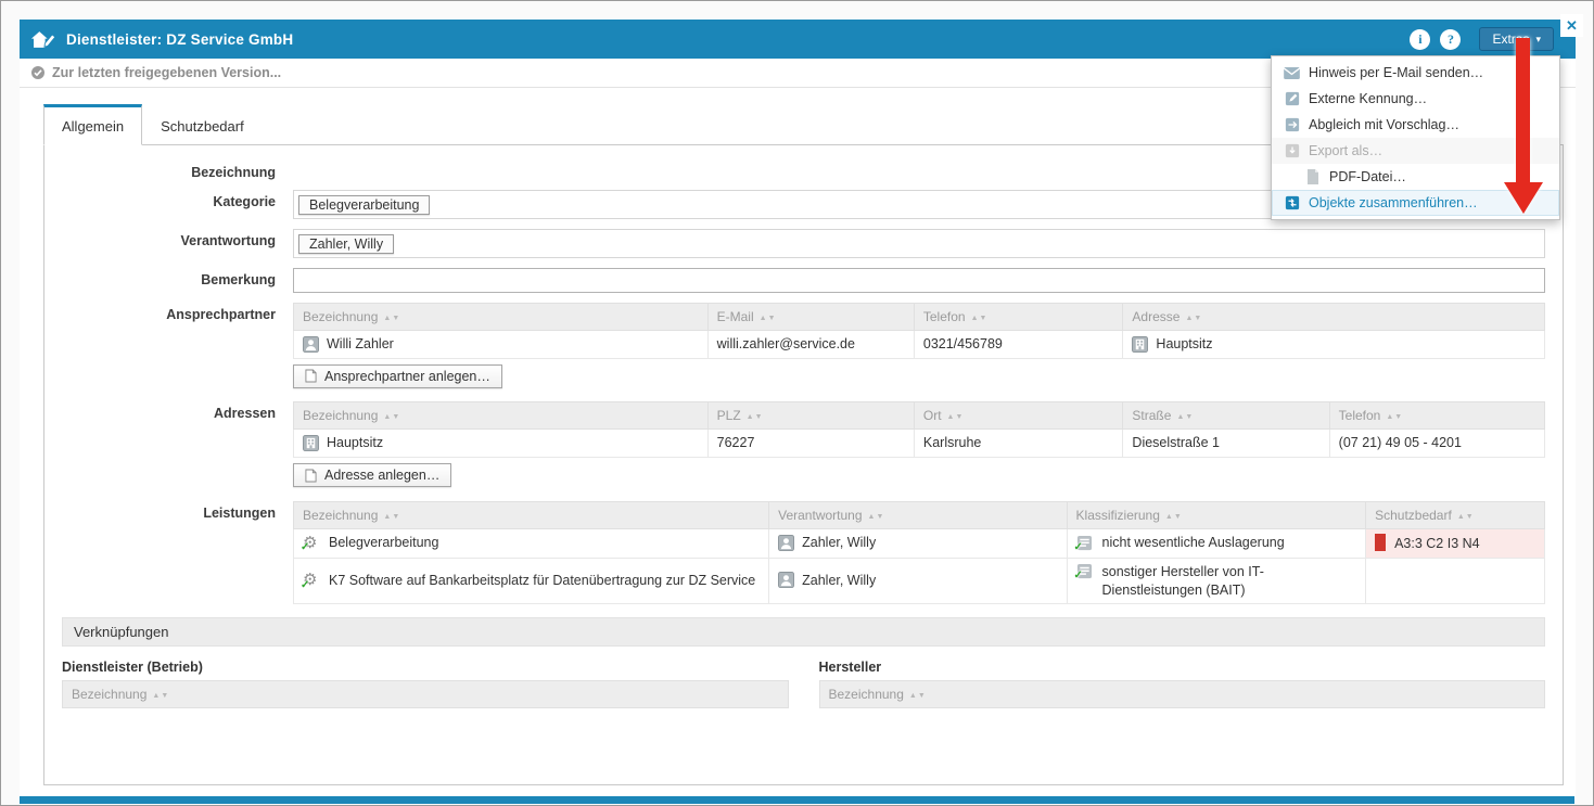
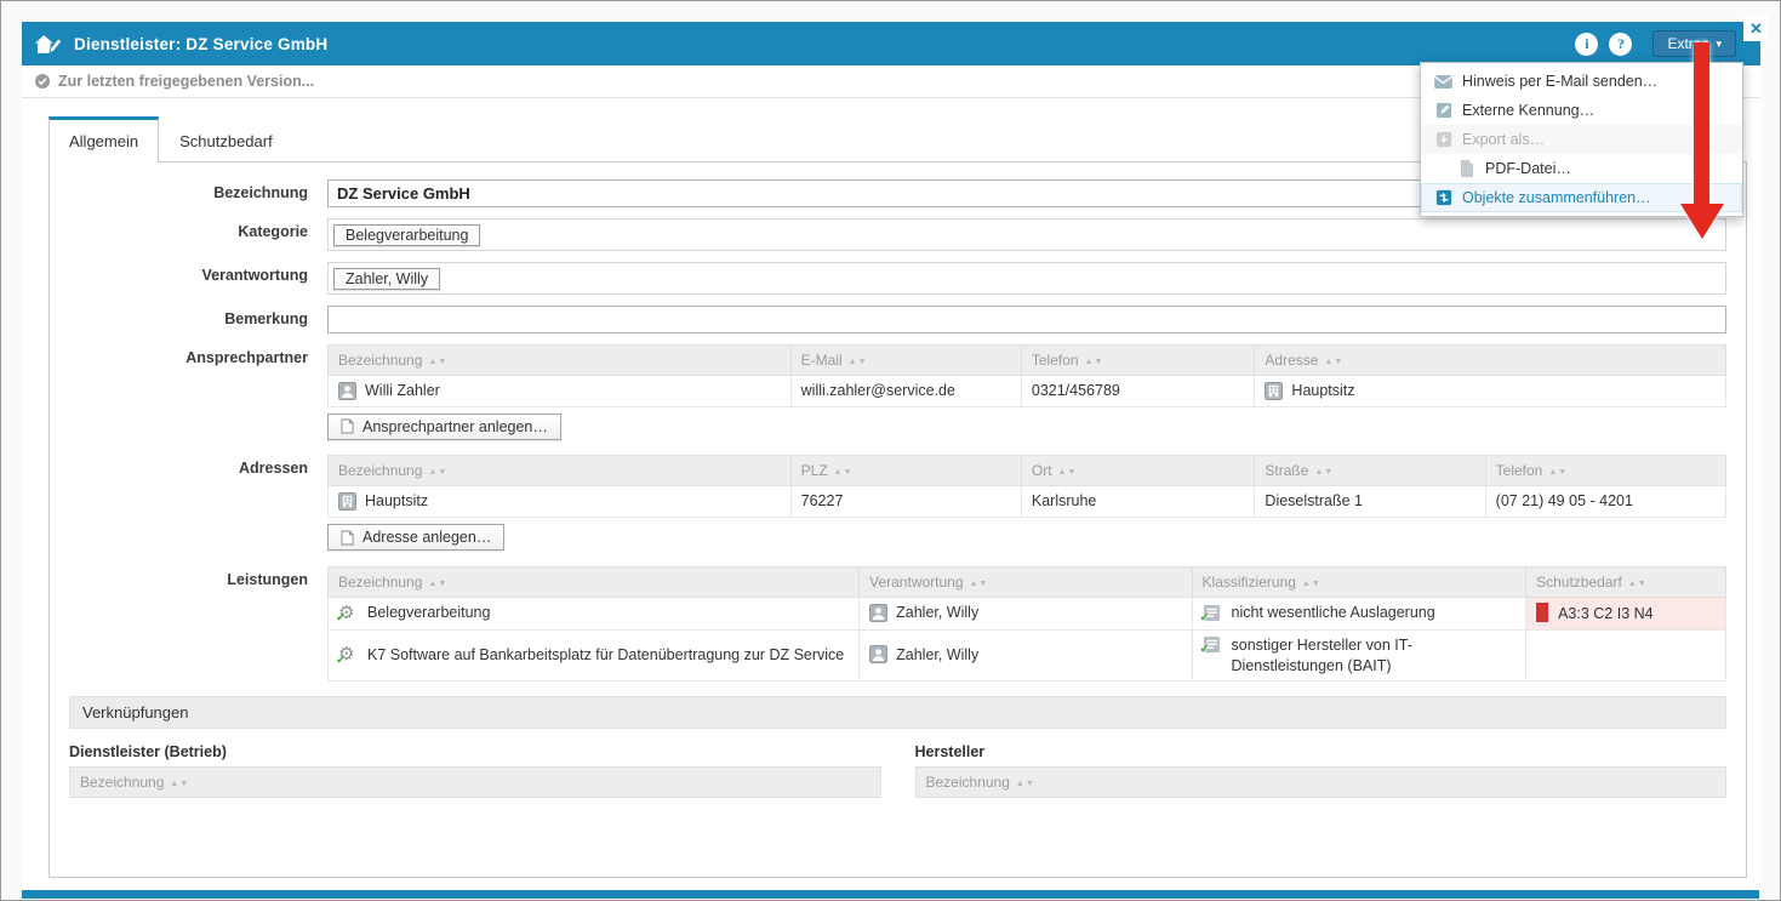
  Dienstleister: DZ Service GmbH
  i
  ?
  ▾
  Zur letzten freigegebenen Version...
  Allgemein
  Schutzbedarf
  Bezeichnung
+ DZ Service GmbH
  Kategorie
  Belegverarbeitung
  Verantwortung
  Zahler, Willy
  Bemerkung
  Ansprechpartner
  Bezeichnung	E-Mail	Telefon	Adresse
  Willi Zahler	willi.zahler@service.de	0321/456789	Hauptsitz
  Ansprechpartner anlegen…
  Adressen
  Bezeichnung	PLZ	Ort	Straße	Telefon
  Hauptsitz	76227	Karlsruhe	Dieselstraße 1	(07 21) 49 05 - 4201
  Adresse anlegen…
  Leistungen
  Bezeichnung	Verantwortung	Klassifizierung	Schutzbedarf
  ⚙✓ Belegverarbeitung	Zahler, Willy	✓ nicht wesentliche Auslagerung	A3:3 C2 I3 N4
  ⚙✓ K7 Software auf Bankarbeitsplatz für Datenübertragung zur DZ Service	Zahler, Willy	✓ sonstiger Hersteller von IT-Dienstleistungen (BAIT)
  Verknüpfungen
  Dienstleister (Betrieb)
  Bezeichnung
  Hersteller
  Bezeichnung
  Hinweis per E-Mail senden…
  Externe Kennung…
- Abgleich mit Vorschlag…
  Export als…
  PDF-Datei…
  Objekte zusammenführen…
  ✕
